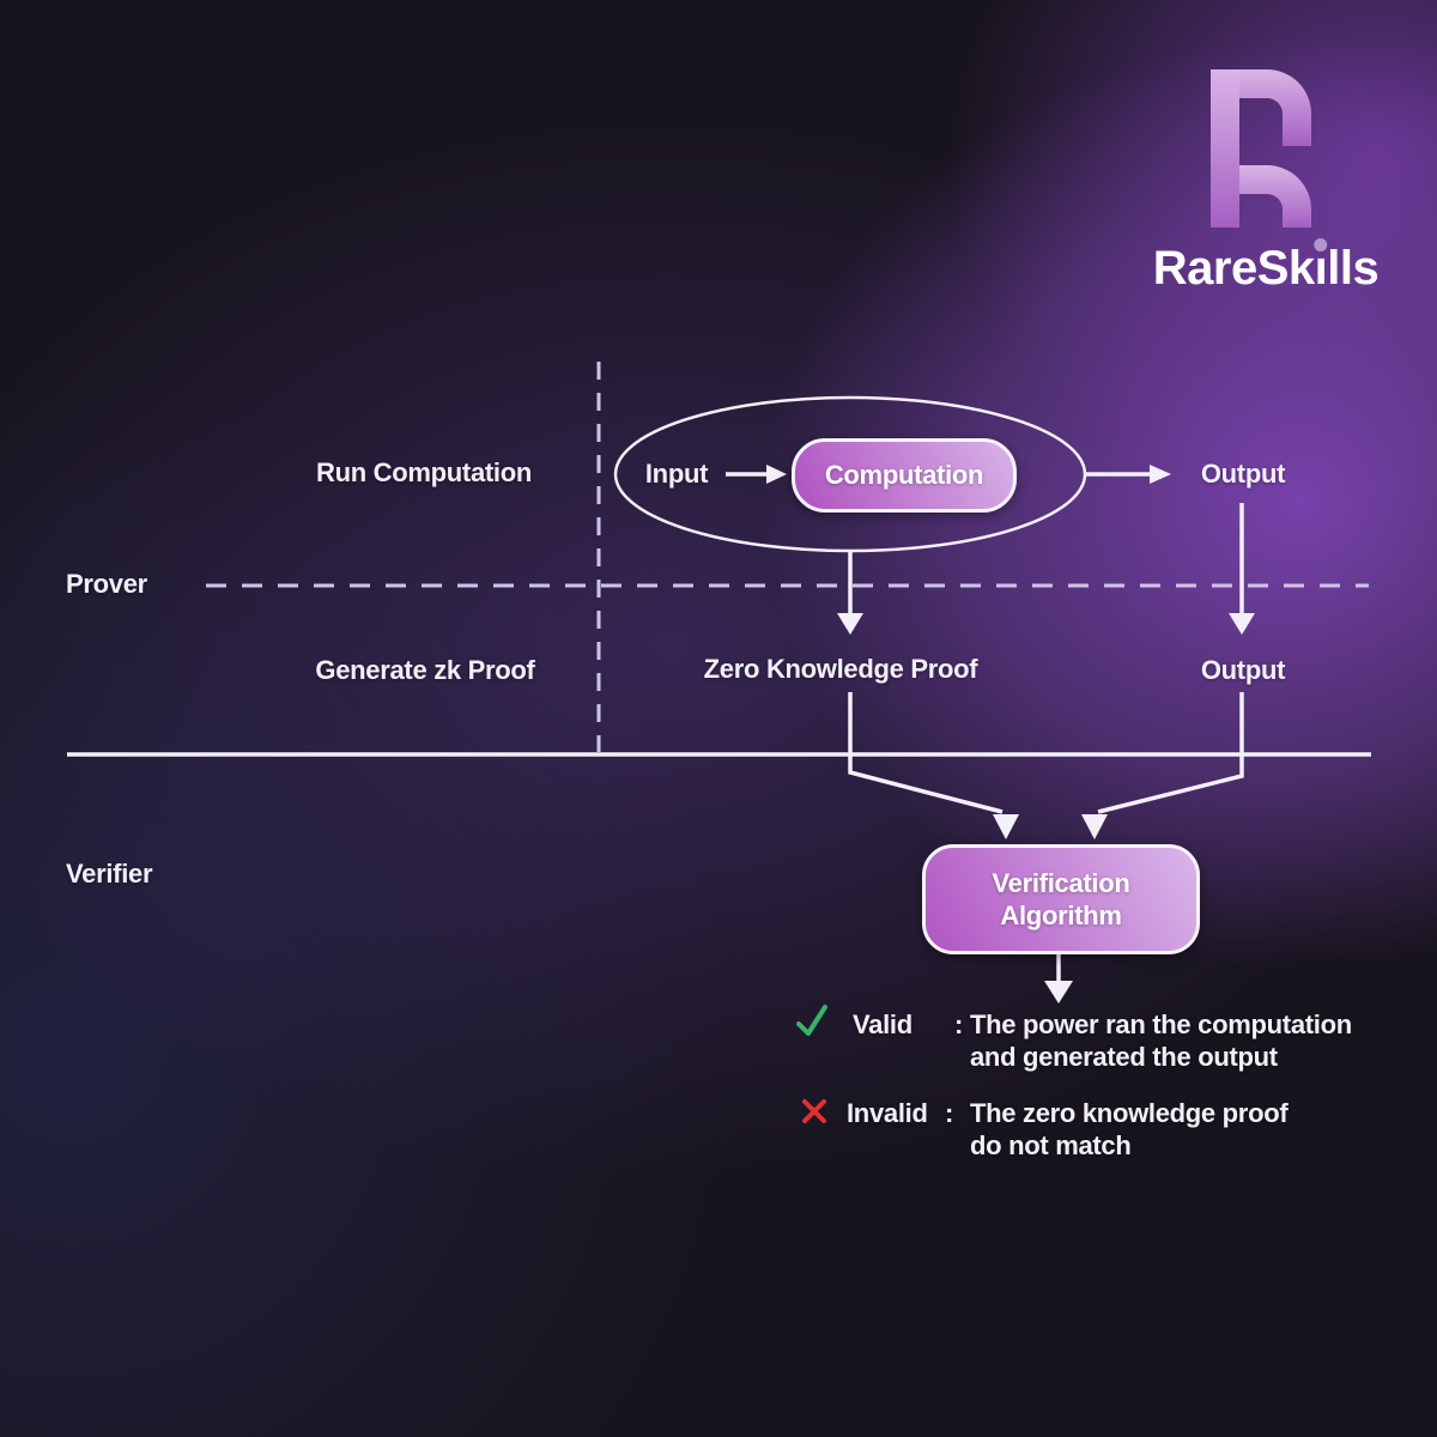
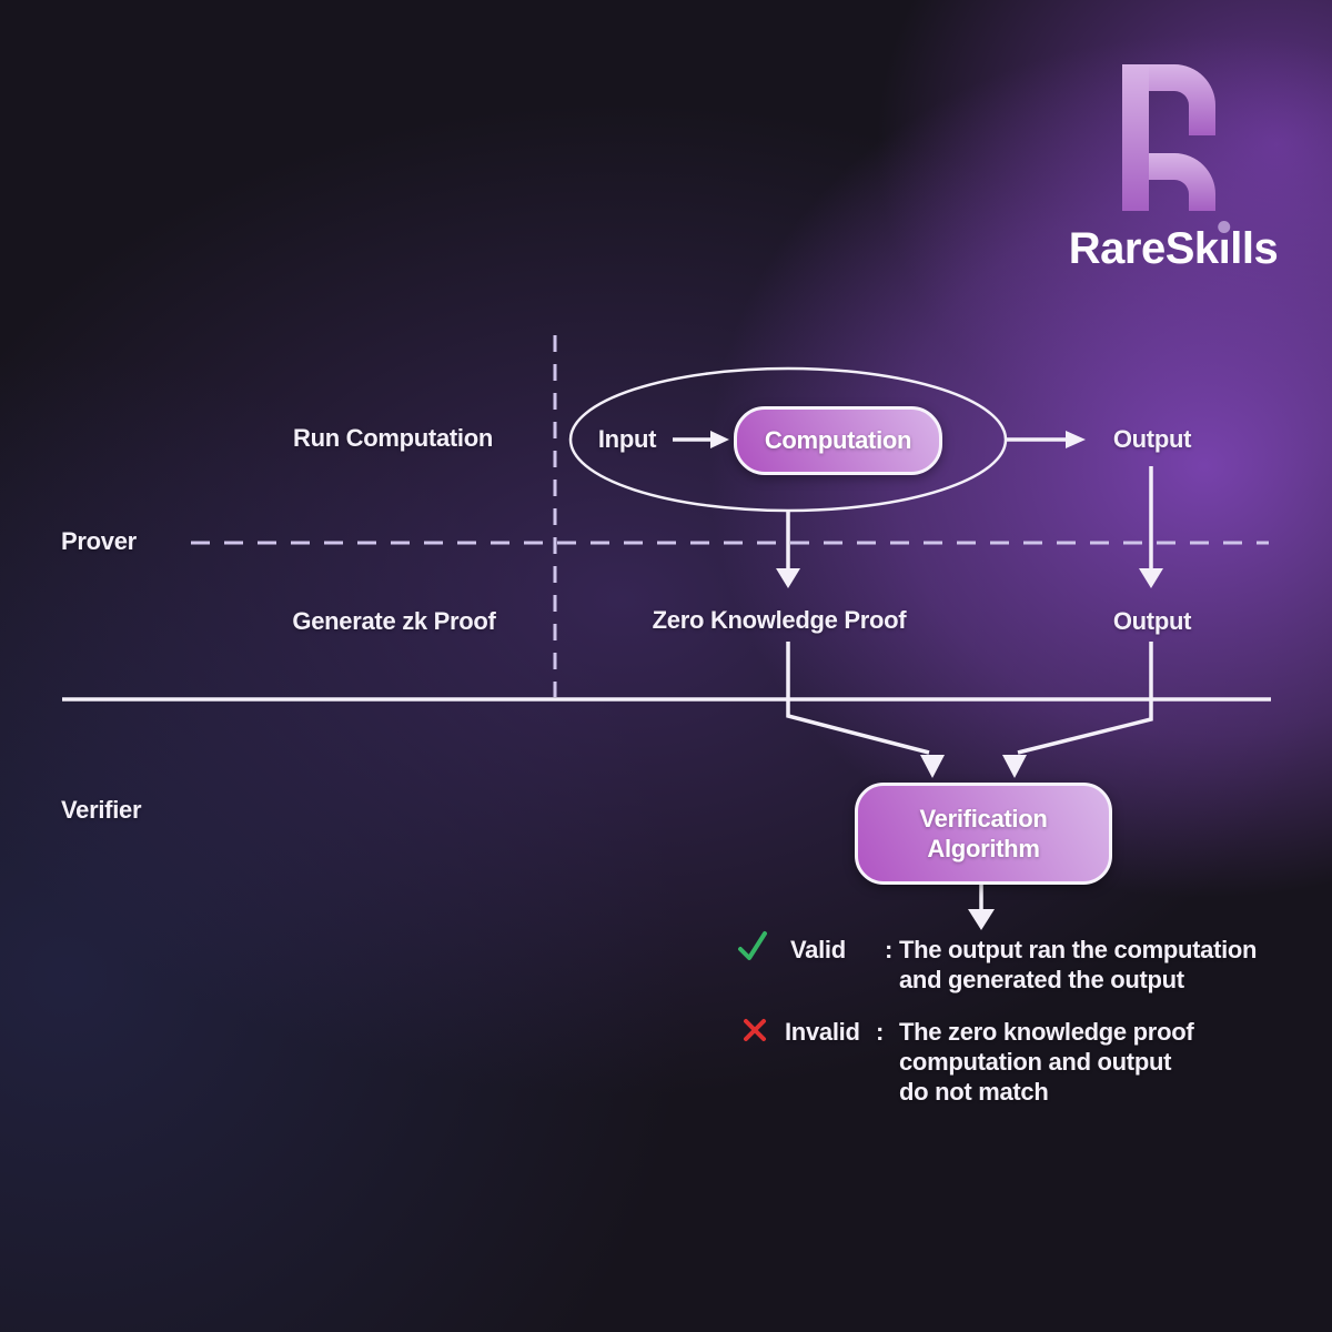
  Run Computation
  Input
  Computation
  Output
  Prover
  Generate zk Proof
  Zero Knowledge Proof
  Output
  Verifier
  Verification
  Algorithm
  Valid
  :
- The power ran the computation
+ The output ran the computation
  and generated the output
  Invalid
  :
  The zero knowledge proof
+ computation and output
  do not match
  RareSkılls
